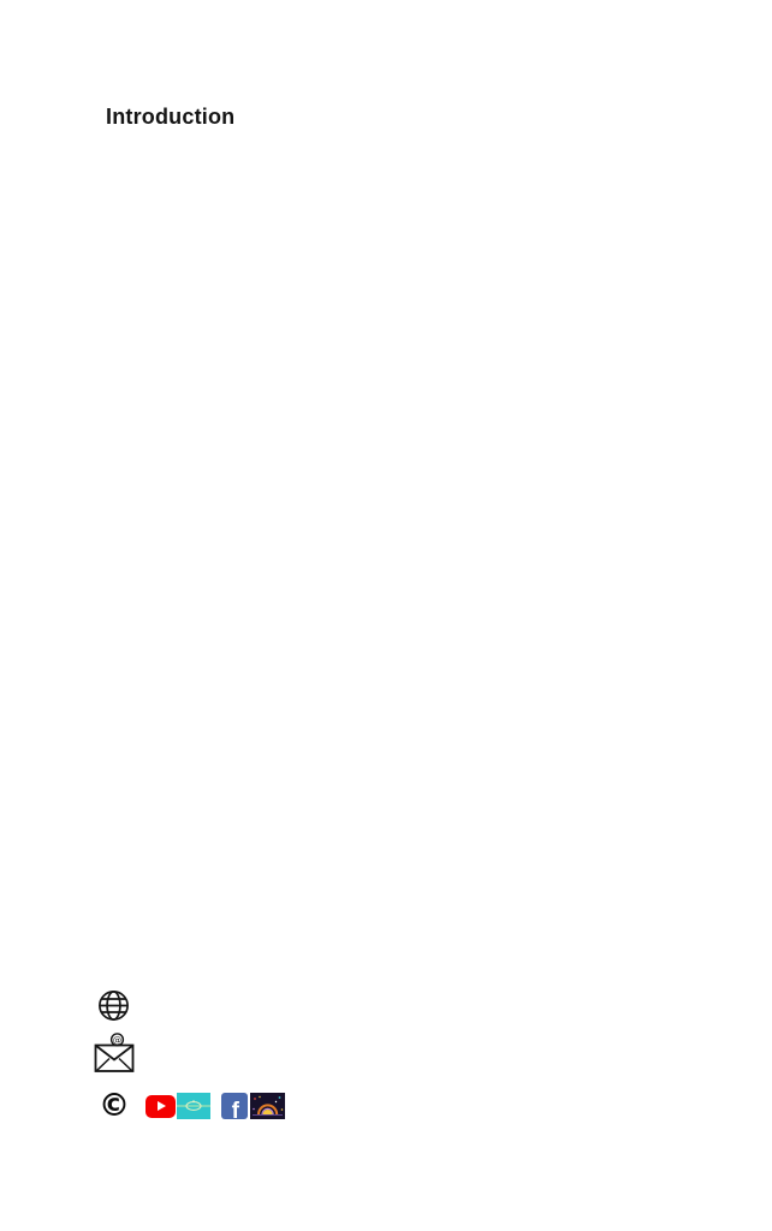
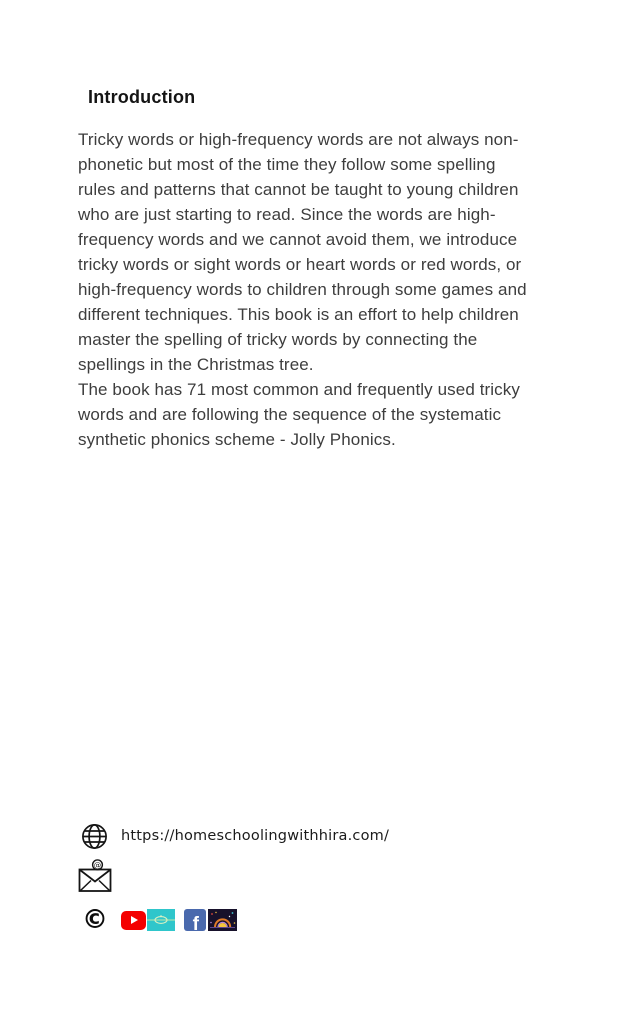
  Introduction
+ Tricky words or high-frequency words are not always non-
+ phonetic but most of the time they follow some spelling
+ rules and patterns that cannot be taught to young children
+ who are just starting to read. Since the words are high-
+ frequency words and we cannot avoid them, we introduce
+ tricky words or sight words or heart words or red words, or
+ high-frequency words to children through some games and
+ different techniques. This book is an effort to help children
+ master the spelling of tricky words by connecting the
+ spellings in the Christmas tree.
+ The book has 71 most common and frequently used tricky
+ words and are following the sequence of the systematic
+ synthetic phonics scheme - Jolly Phonics.
+ https://homeschoolingwithhira.com/
  @
  ©
  f
